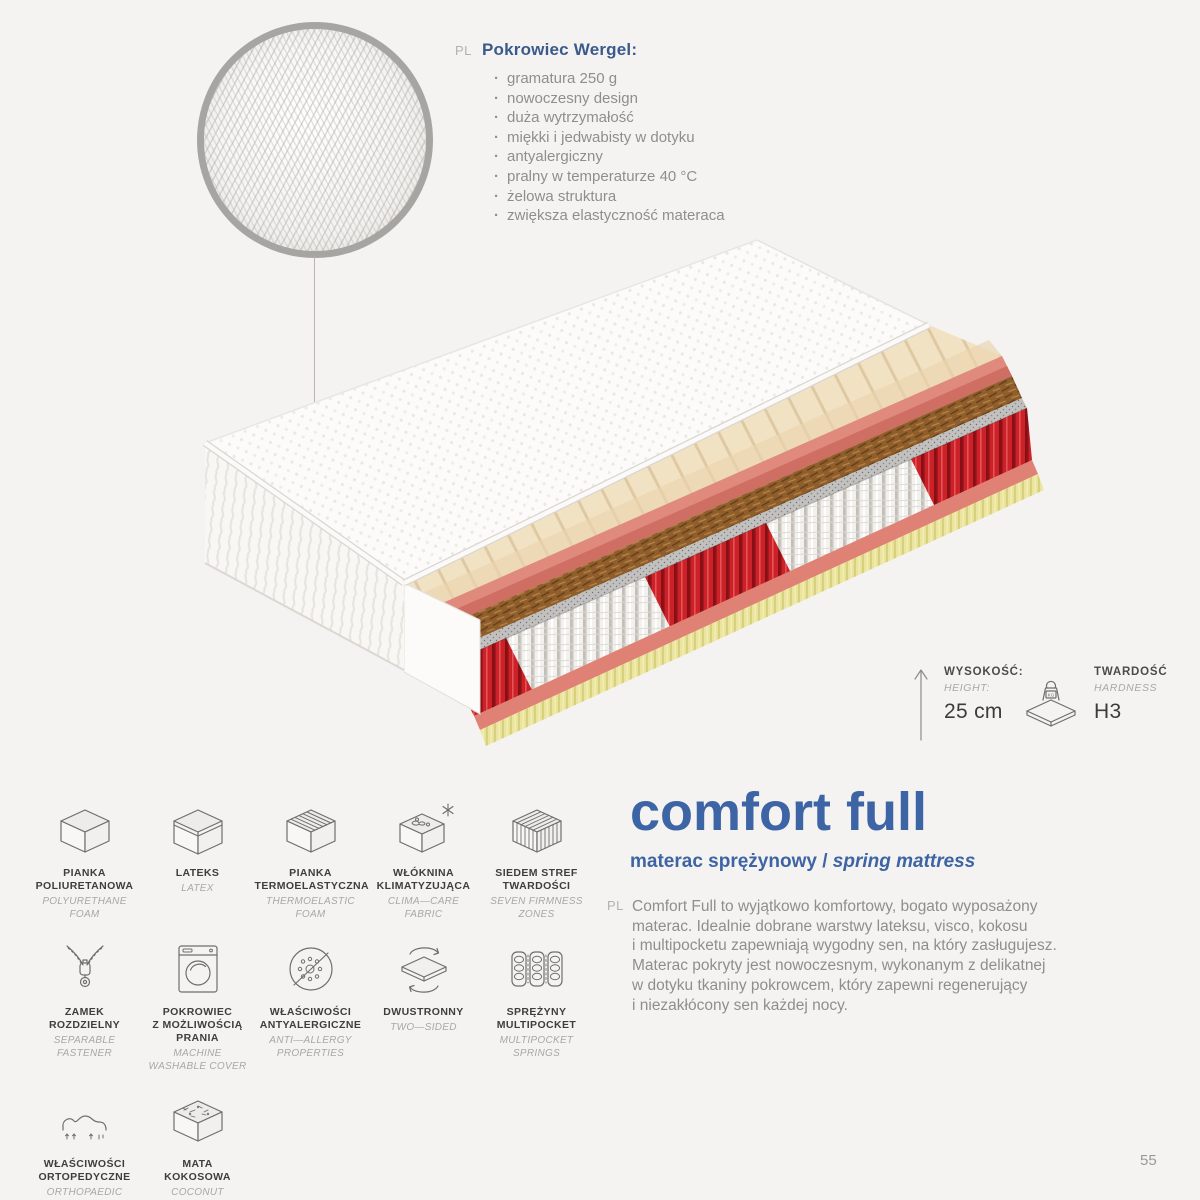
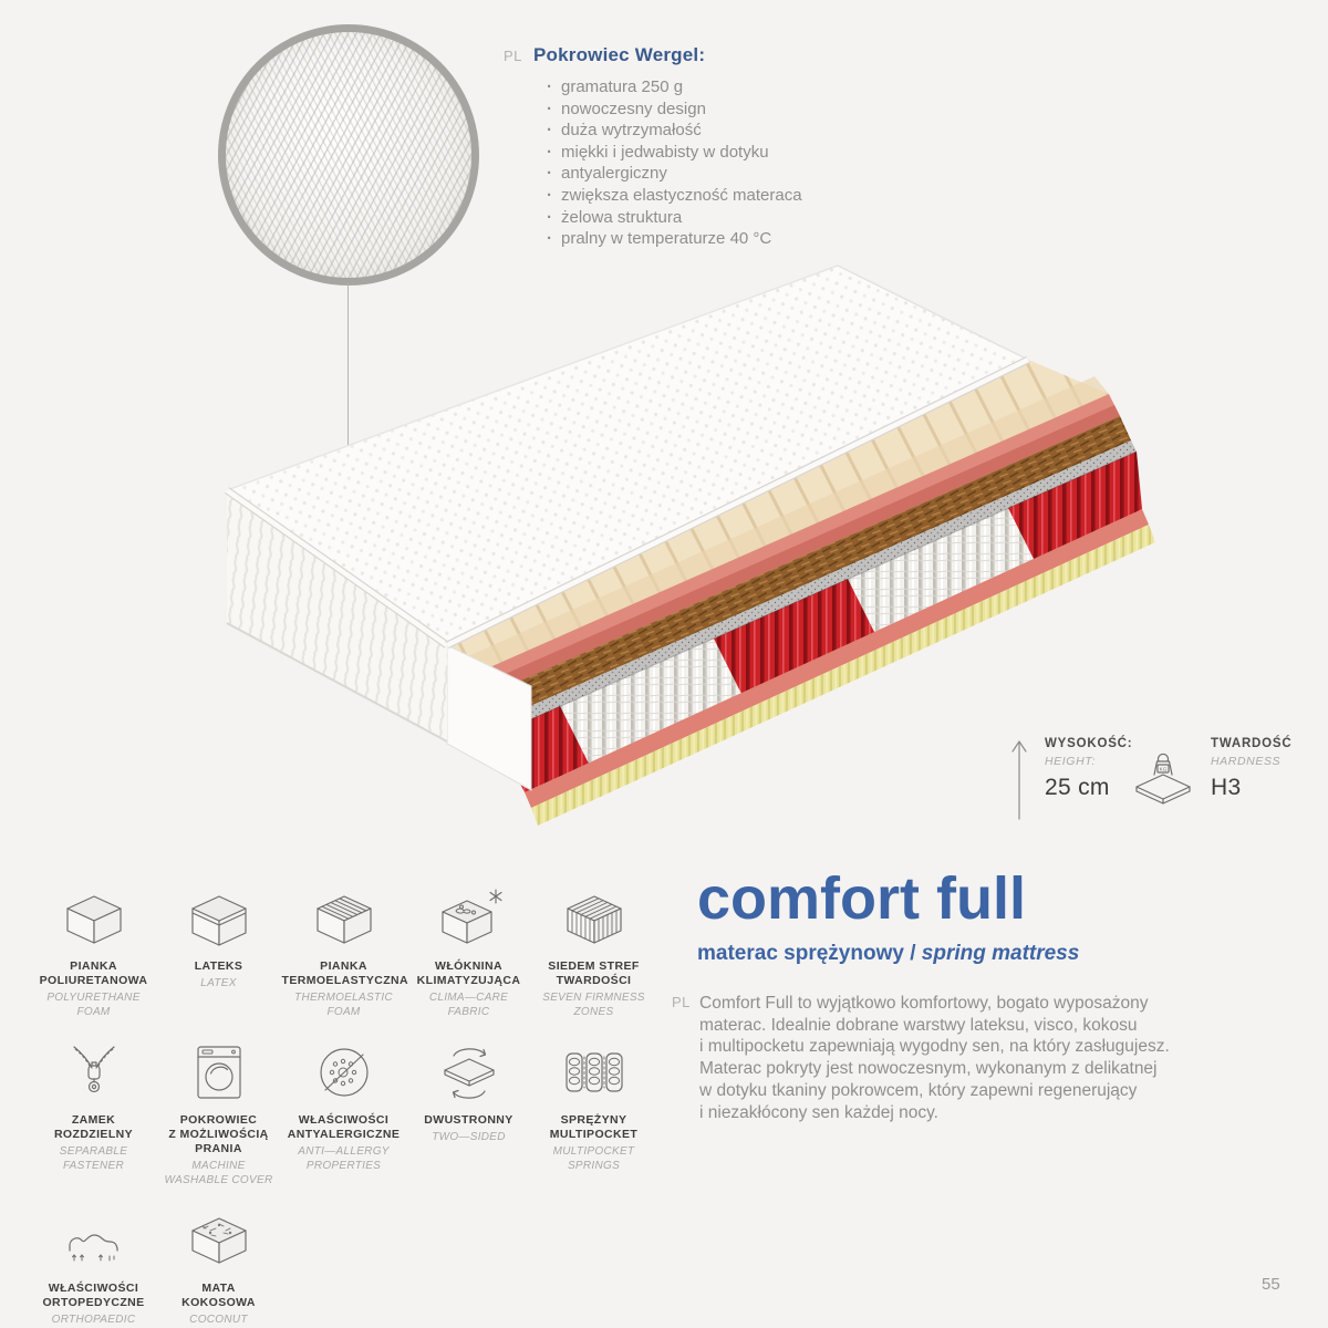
  PL
  Pokrowiec Wergel:
  gramatura 250 g
  nowoczesny design
  duża wytrzymałość
  miękki i jedwabisty w dotyku
  antyalergiczny
- pralny w temperaturze 40 °C
+ zwiększa elastyczność materaca
  żelowa struktura
- zwiększa elastyczność materaca
+ pralny w temperaturze 40 °C
  WYSOKOŚĆ:
  HEIGHT:
  25 cm
  TWARDOŚĆ
  HARDNESS
  H3
  PIANKA
  POLIURETANOWA
  POLYURETHANE
  FOAM
  LATEKS
  LATEX
  PIANKA
  TERMOELASTYCZNA
  THERMOELASTIC
  FOAM
  WŁÓKNINA
  KLIMATYZUJĄCA
  CLIMA—CARE
  FABRIC
  SIEDEM STREF
  TWARDOŚCI
  SEVEN FIRMNESS
  ZONES
  ZAMEK
  ROZDZIELNY
  SEPARABLE
  FASTENER
  POKROWIEC
  Z MOŻLIWOŚCIĄ
  PRANIA
  MACHINE
  WASHABLE COVER
  WŁAŚCIWOŚCI
  ANTYALERGICZNE
  ANTI—ALLERGY
  PROPERTIES
  DWUSTRONNY
  TWO—SIDED
  SPRĘŻYNY
  MULTIPOCKET
  MULTIPOCKET
  SPRINGS
  WŁAŚCIWOŚCI
  ORTOPEDYCZNE
  ORTHOPAEDIC
  MATA
  KOKOSOWA
  COCONUT
  comfort full
  materac sprężynowy / spring mattress
  PL
  Comfort Full to wyjątkowo komfortowy, bogato wyposażony
  materac. Idealnie dobrane warstwy lateksu, visco, kokosu
  i multipocketu zapewniają wygodny sen, na który zasługujesz.
  Materac pokryty jest nowoczesnym, wykonanym z delikatnej
  w dotyku tkaniny pokrowcem, który zapewni regenerujący
  i niezakłócony sen każdej nocy.
  55
